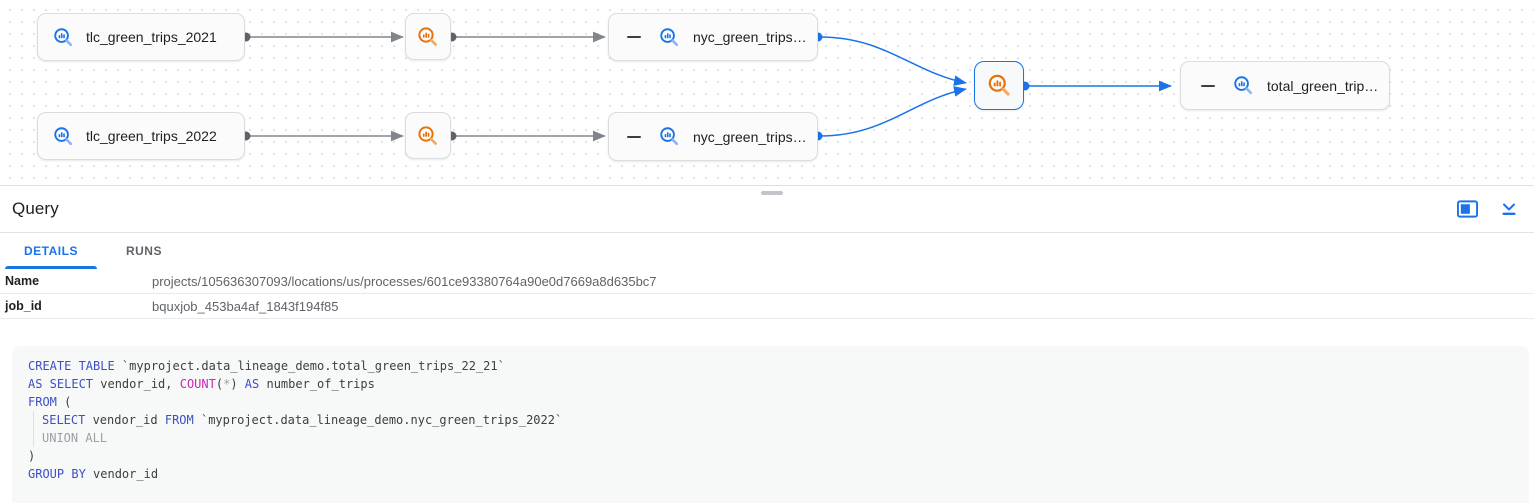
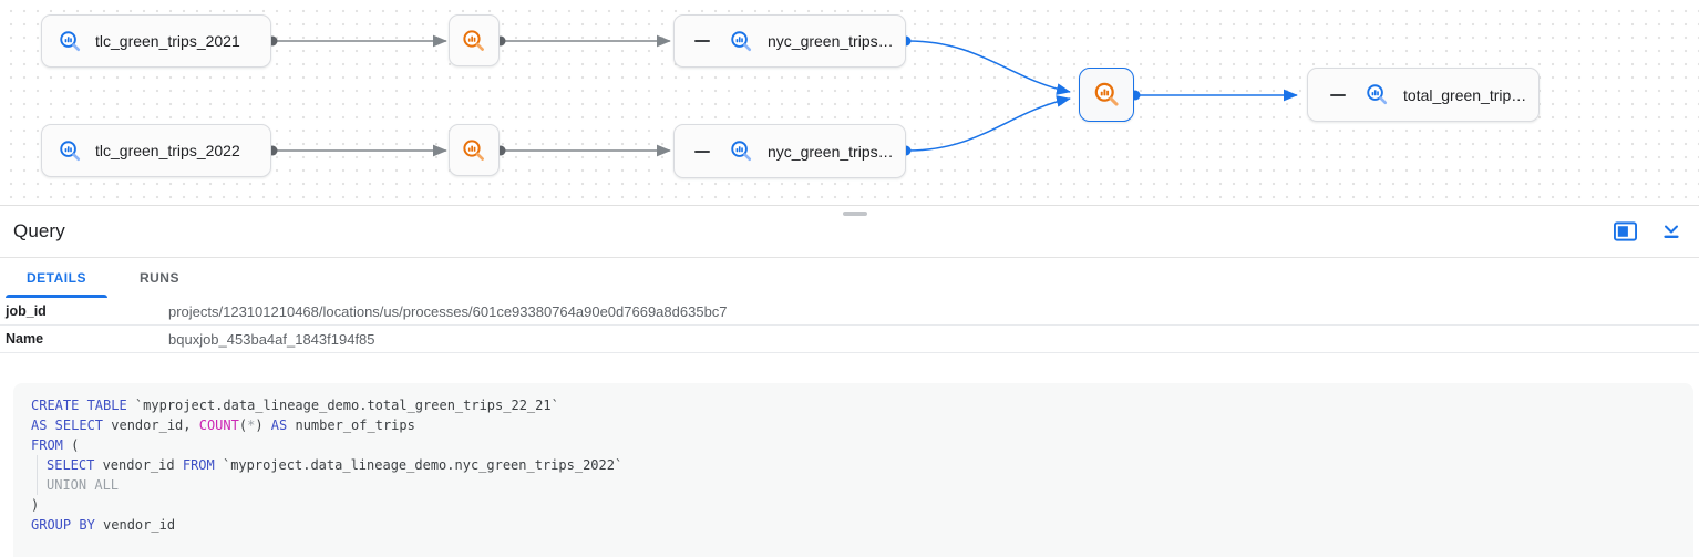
  tlc_green_trips_2021
  tlc_green_trips_2022
  nyc_green_trips…
  nyc_green_trips…
  total_green_trip…
  Query
  DETAILS
  RUNS
- Name
+ job_id
- projects/105636307093/locations/us/processes/601ce93380764a90e0d7669a8d635bc7
+ projects/123101210468/locations/us/processes/601ce93380764a90e0d7669a8d635bc7
- job_id
+ Name
  bquxjob_453ba4af_1843f194f85
  CREATE TABLE `myproject.data_lineage_demo.total_green_trips_22_21`
  AS SELECT vendor_id, COUNT(*) AS number_of_trips
  FROM (
  SELECT vendor_id FROM `myproject.data_lineage_demo.nyc_green_trips_2022`
  UNION ALL
  )
  GROUP BY vendor_id
